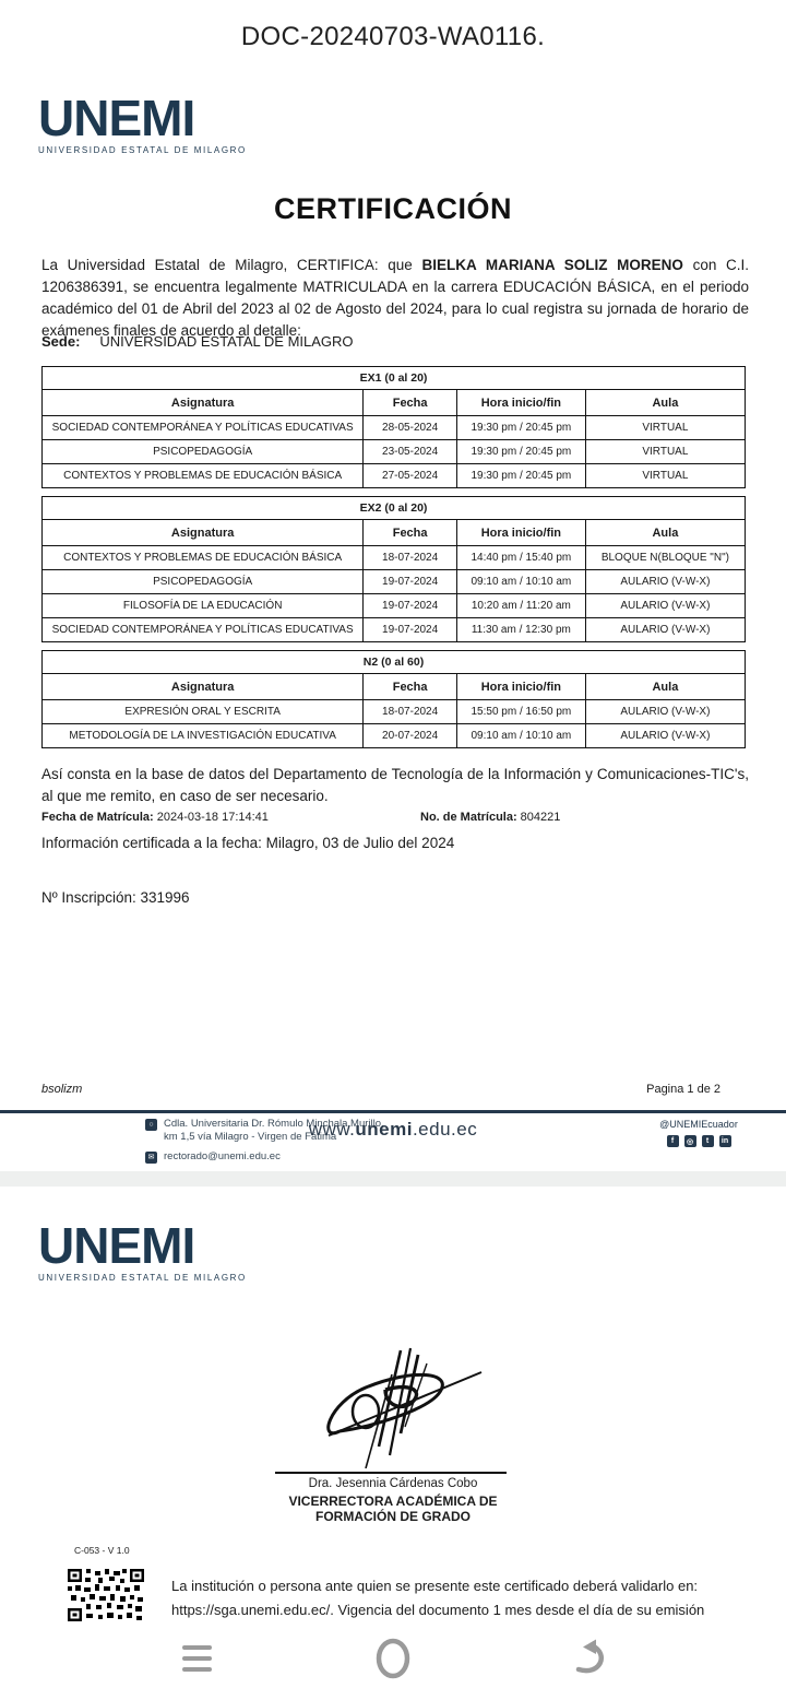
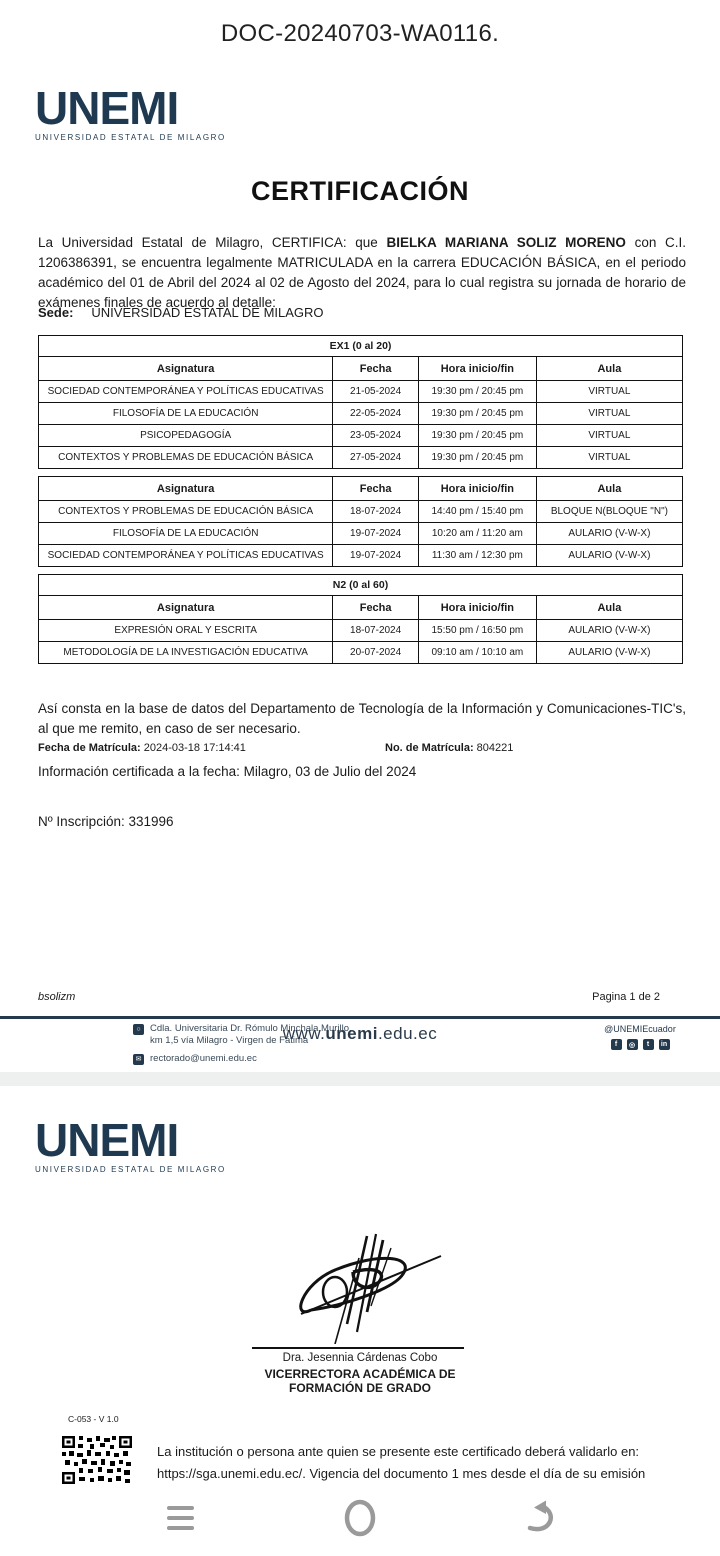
  DOC-20240703-WA0116.
  UNEMI
  UNIVERSIDAD ESTATAL DE MILAGRO
  CERTIFICACIÓN
- La Universidad Estatal de Milagro, CERTIFICA: que BIELKA MARIANA SOLIZ MORENO con C.I. 1206386391, se encuentra legalmente MATRICULADA en la carrera EDUCACIÓN BÁSICA, en el periodo académico del 01 de Abril del 2023 al 02 de Agosto del 2024, para lo cual registra su jornada de horario de exámenes finales de acuerdo al detalle:
+ La Universidad Estatal de Milagro, CERTIFICA: que BIELKA MARIANA SOLIZ MORENO con C.I. 1206386391, se encuentra legalmente MATRICULADA en la carrera EDUCACIÓN BÁSICA, en el periodo académico del 01 de Abril del 2024 al 02 de Agosto del 2024, para lo cual registra su jornada de horario de exámenes finales de acuerdo al detalle:
  Sede: UNIVERSIDAD ESTATAL DE MILAGRO
  EX1 (0 al 20)
  Asignatura	Fecha	Hora inicio/fin	Aula
- SOCIEDAD CONTEMPORÁNEA Y POLÍTICAS EDUCATIVAS	28-05-2024	19:30 pm / 20:45 pm	VIRTUAL
+ SOCIEDAD CONTEMPORÁNEA Y POLÍTICAS EDUCATIVAS	21-05-2024	19:30 pm / 20:45 pm	VIRTUAL
+ FILOSOFÍA DE LA EDUCACIÓN	22-05-2024	19:30 pm / 20:45 pm	VIRTUAL
  PSICOPEDAGOGÍA	23-05-2024	19:30 pm / 20:45 pm	VIRTUAL
  CONTEXTOS Y PROBLEMAS DE EDUCACIÓN BÁSICA	27-05-2024	19:30 pm / 20:45 pm	VIRTUAL
- EX2 (0 al 20)
  Asignatura	Fecha	Hora inicio/fin	Aula
  CONTEXTOS Y PROBLEMAS DE EDUCACIÓN BÁSICA	18-07-2024	14:40 pm / 15:40 pm	BLOQUE N(BLOQUE "N")
- PSICOPEDAGOGÍA	19-07-2024	09:10 am / 10:10 am	AULARIO (V-W-X)
  FILOSOFÍA DE LA EDUCACIÓN	19-07-2024	10:20 am / 11:20 am	AULARIO (V-W-X)
  SOCIEDAD CONTEMPORÁNEA Y POLÍTICAS EDUCATIVAS	19-07-2024	11:30 am / 12:30 pm	AULARIO (V-W-X)
  N2 (0 al 60)
  Asignatura	Fecha	Hora inicio/fin	Aula
  EXPRESIÓN ORAL Y ESCRITA	18-07-2024	15:50 pm / 16:50 pm	AULARIO (V-W-X)
  METODOLOGÍA DE LA INVESTIGACIÓN EDUCATIVA	20-07-2024	09:10 am / 10:10 am	AULARIO (V-W-X)
  Así consta en la base de datos del Departamento de Tecnología de la Información y Comunicaciones-TIC's, al que me remito, en caso de ser necesario.
  Fecha de Matrícula: 2024-03-18 17:14:41
  No. de Matrícula: 804221
  Información certificada a la fecha: Milagro, 03 de Julio del 2024
  Nº Inscripción: 331996
  bsolizm
  Pagina 1 de 2
  Cdla. Universitaria Dr. Rómulo Minchala Murillo,
  km 1,5 vía Milagro - Virgen de Fátima
  rectorado@unemi.edu.ec
  www.unemi.edu.ec
  @UNEMIEcuador
  UNEMI
  UNIVERSIDAD ESTATAL DE MILAGRO
  Dra. Jesennia Cárdenas Cobo
  VICERRECTORA ACADÉMICA DE
  FORMACIÓN DE GRADO
  C-053 - V 1.0
  La institución o persona ante quien se presente este certificado deberá validarlo en:
  https://sga.unemi.edu.ec/. Vigencia del documento 1 mes desde el día de su emisión
